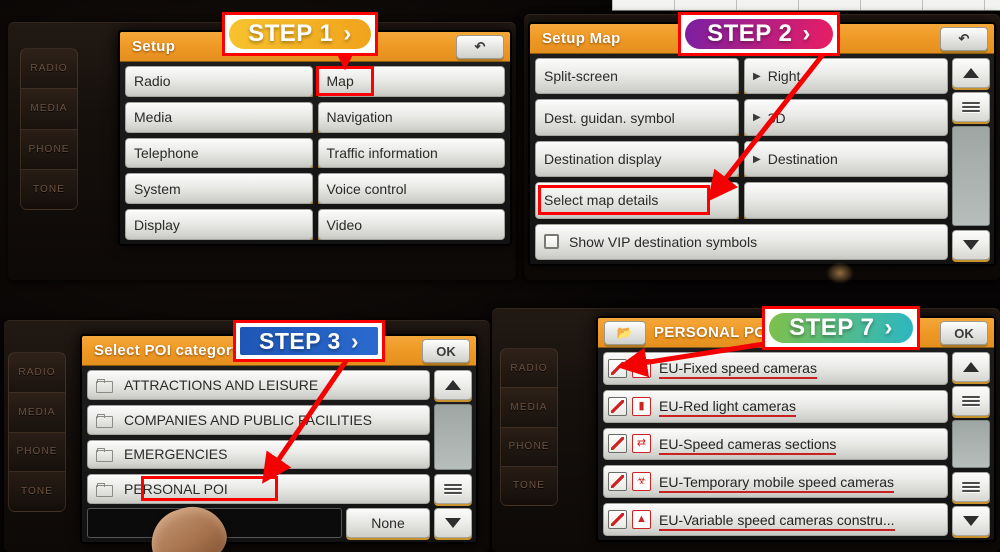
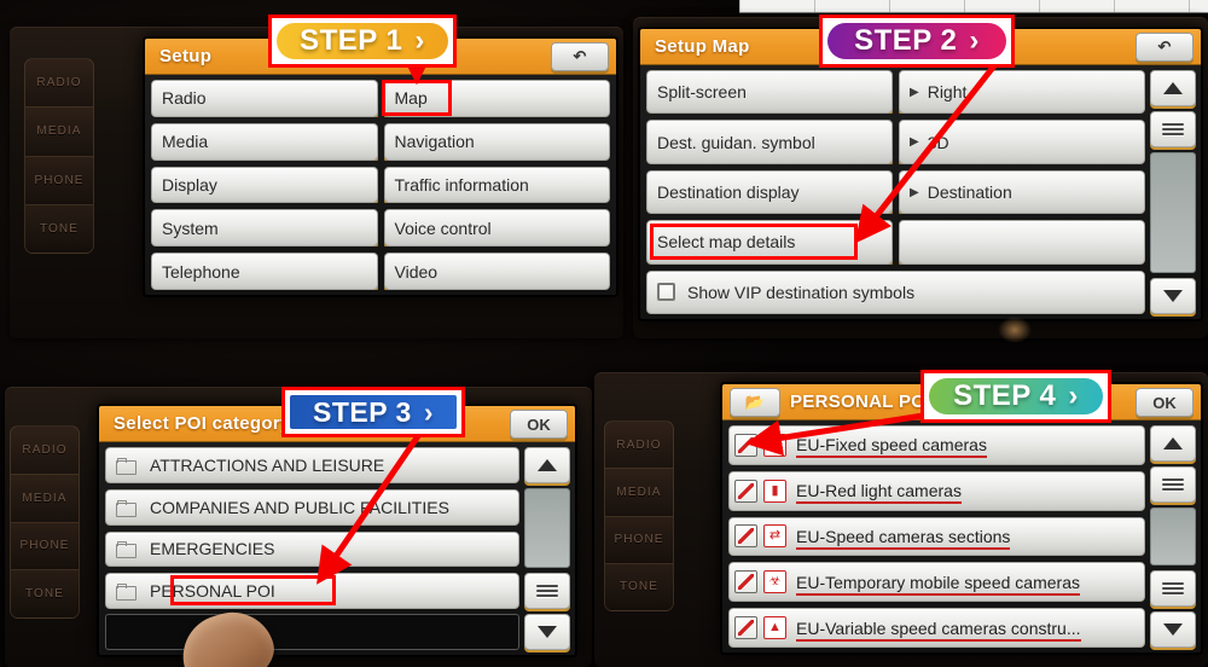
  RADIO
  MEDIA
  PHONE
  TONE
  Setup
  ↶
  Radio
  Map
  Media
  Navigation
- Telephone
+ Display
  Traffic information
  System
  Voice control
- Display
+ Telephone
  Video
  Setup Map
  ↶
  Split-screen
  ▶
  Right
  Dest. guidan. symbol
  ▶
  Destination display
  ▶
  Destination
  Select map details
  Show VIP destination symbols
  RADIO
  MEDIA
  PHONE
  TONE
  Select POI categor
  OK
  ATTRACTIONS AND LEISURE
  COMPANIES AND PUBLIC FACILITIES
  EMERGENCIES
  PERSONAL POI
- None
  RADIO
  MEDIA
  PHONE
  TONE
  📂
  PERSONAL PO
  OK
  ✘
  EU-Fixed speed cameras
  ▮
  EU-Red light cameras
  ⇄
  EU-Speed cameras sections
  ☣
  EU-Temporary mobile speed cameras
  ▲
  EU-Variable speed cameras constru...
  STEP 1
  ›
  STEP 2
  ›
  STEP 3
  ›
- STEP 7
+ STEP 4
  ›
